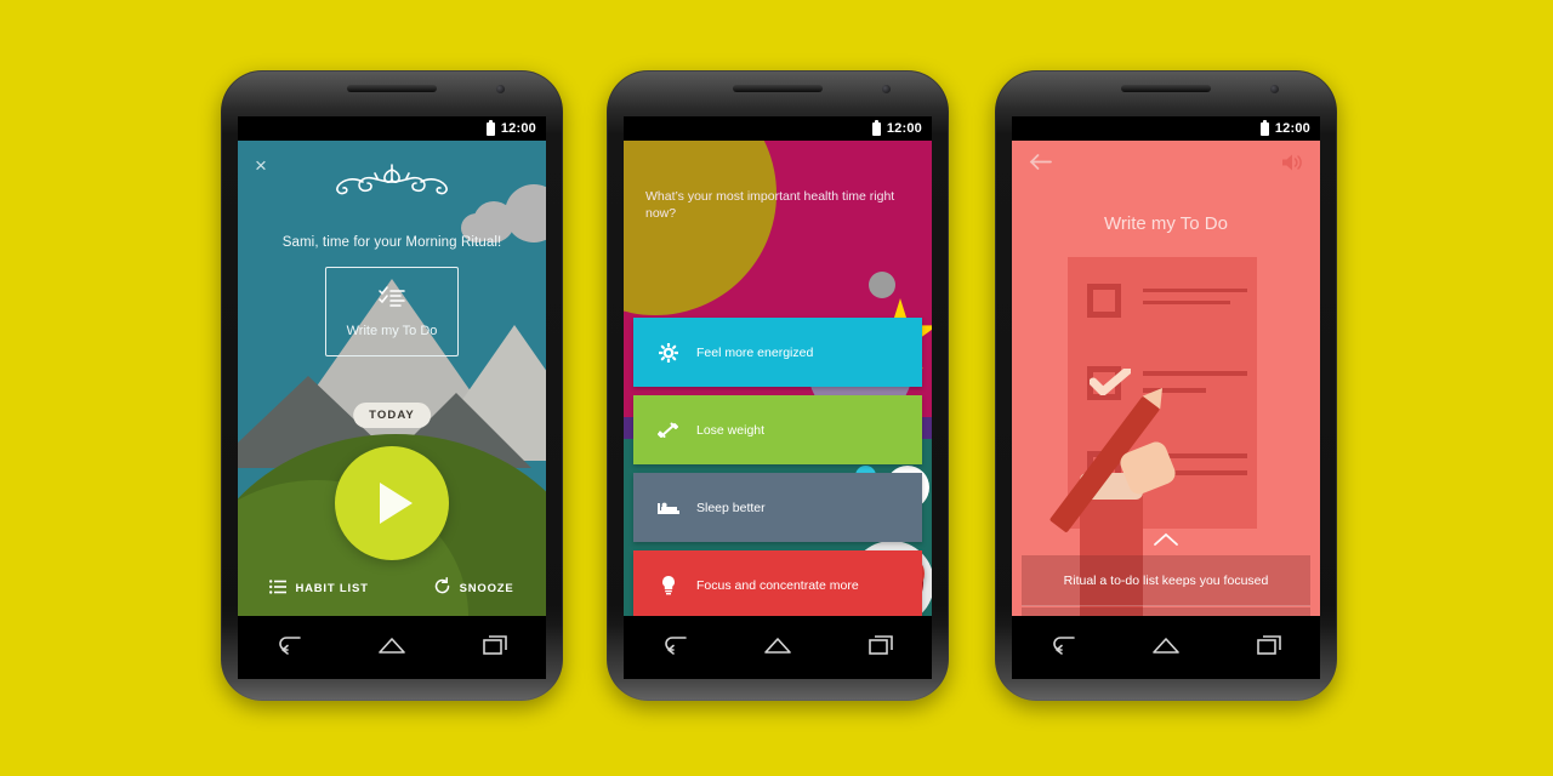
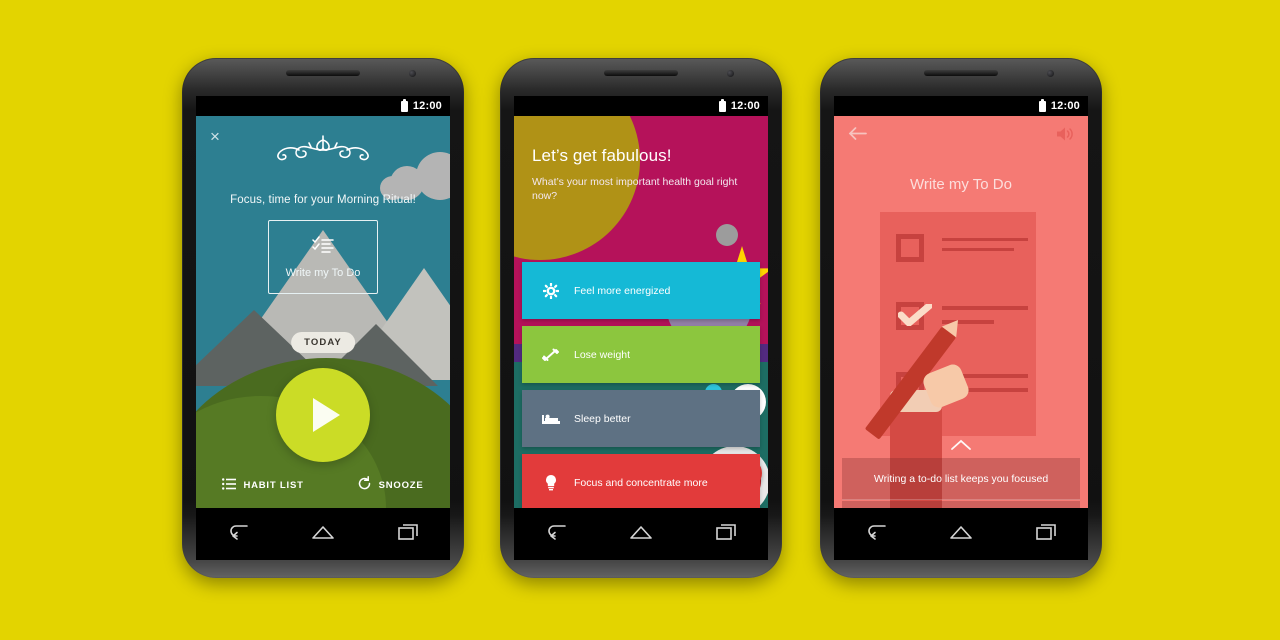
  12:00
  ×
- Sami, time for your Morning Ritual!
+ Focus, time for your Morning Ritual!
  Write my To Do
  TODAY
  HABIT LIST
  SNOOZE
  12:00
+ Let’s get fabulous!
- What’s your most important health time right now?
+ What’s your most important health goal right now?
  Feel more energized
  Lose weight
  Sleep better
  Focus and concentrate more
  12:00
  Write my To Do
- Ritual a to-do list keeps you focused
+ Writing a to-do list keeps you focused
